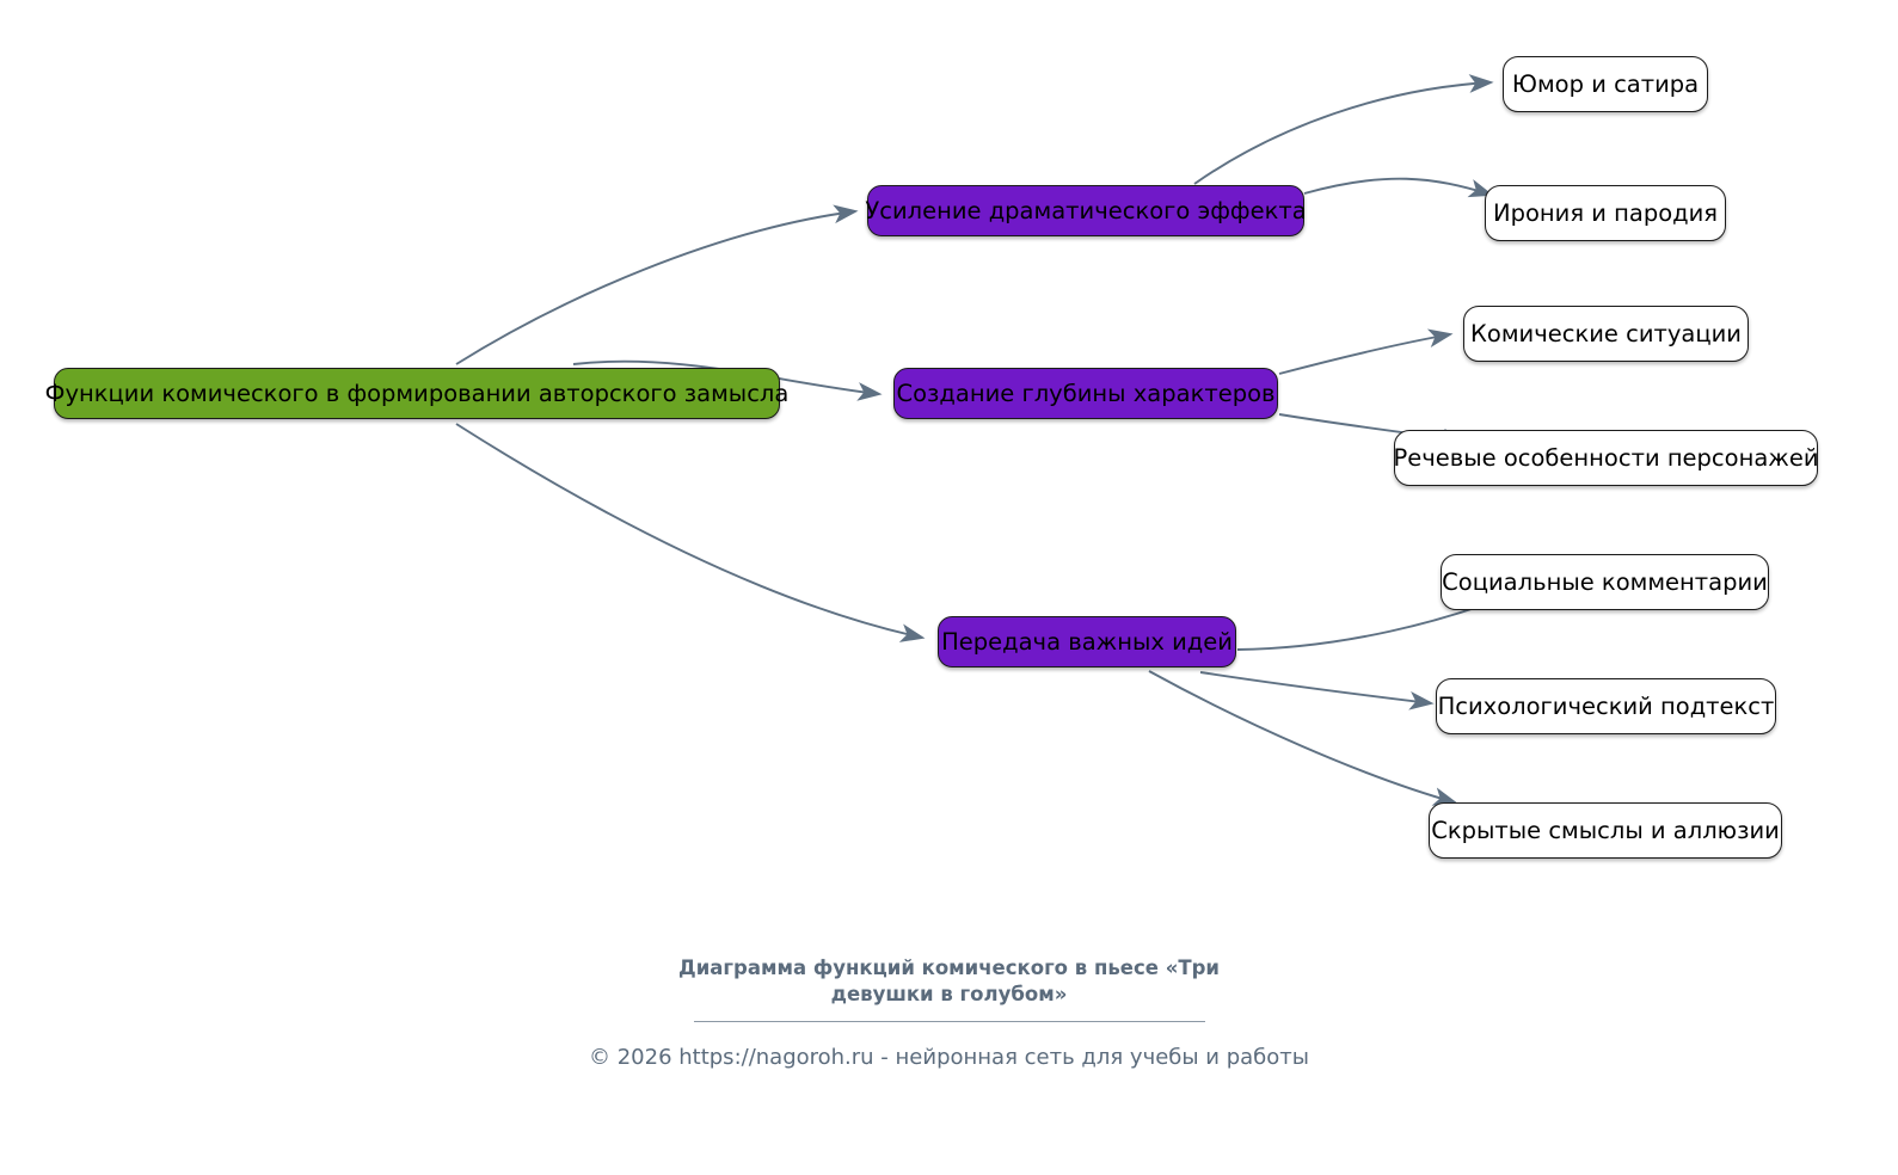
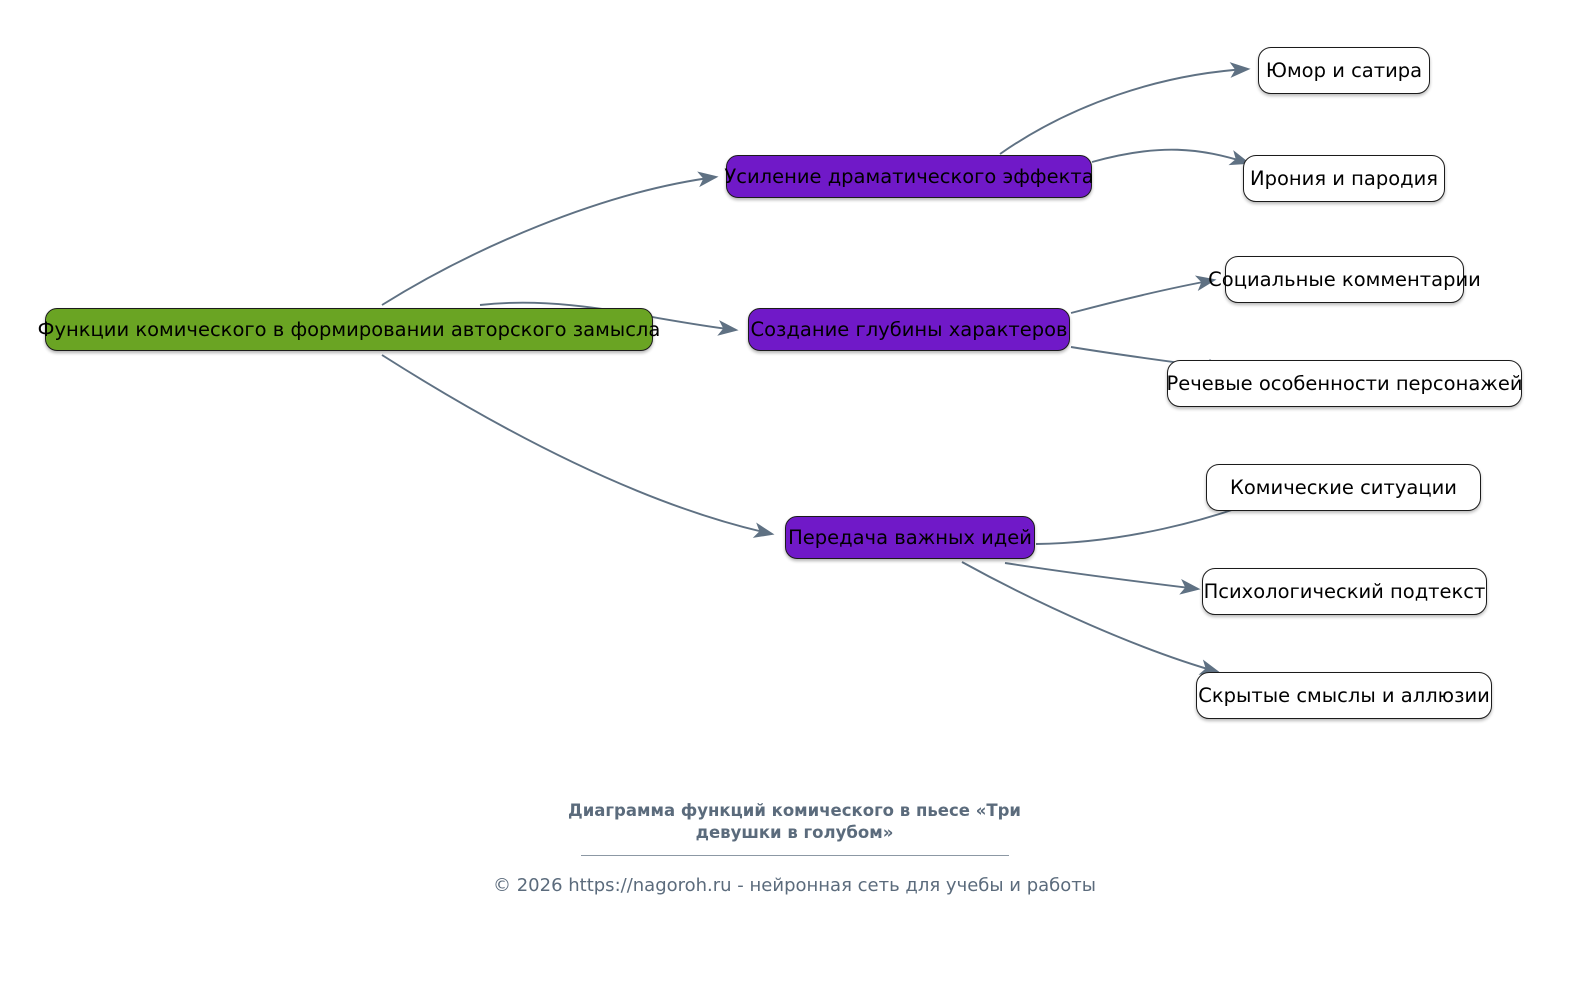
  Функции комического в формировании авторского замысла
  Усиление драматического эффекта
  Юмор и сатира
  Ирония и пародия
  Создание глубины характеров
- Комические ситуации
+ Социальные комментарии
  Речевые особенности персонажей
  Передача важных идей
- Социальные комментарии
+ Комические ситуации
  Психологический подтекст
  Скрытые смыслы и аллюзии
  Диаграмма функций комического в пьесе «Три
  девушки в голубом»
  © 2026 https://nagoroh.ru - нейронная сеть для учебы и работы
